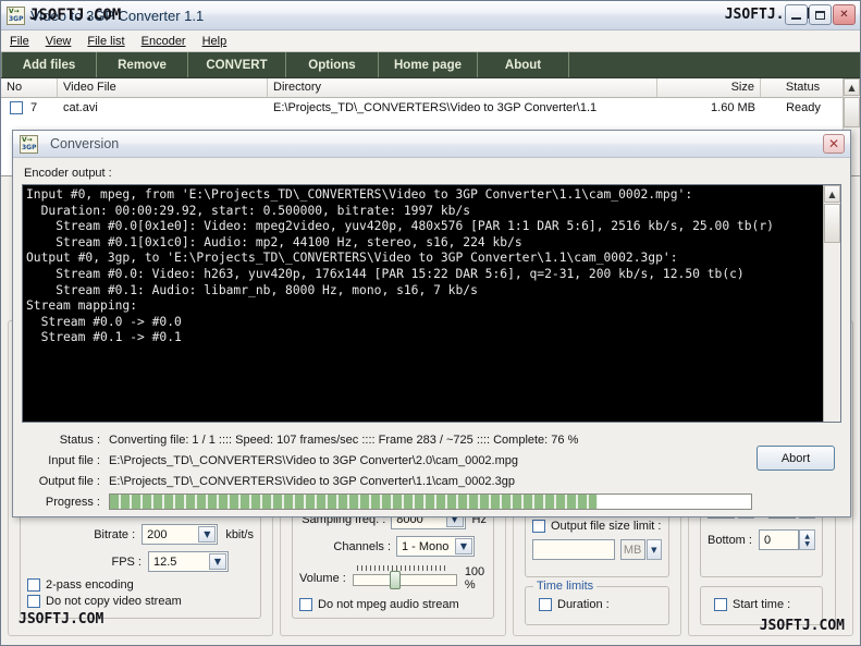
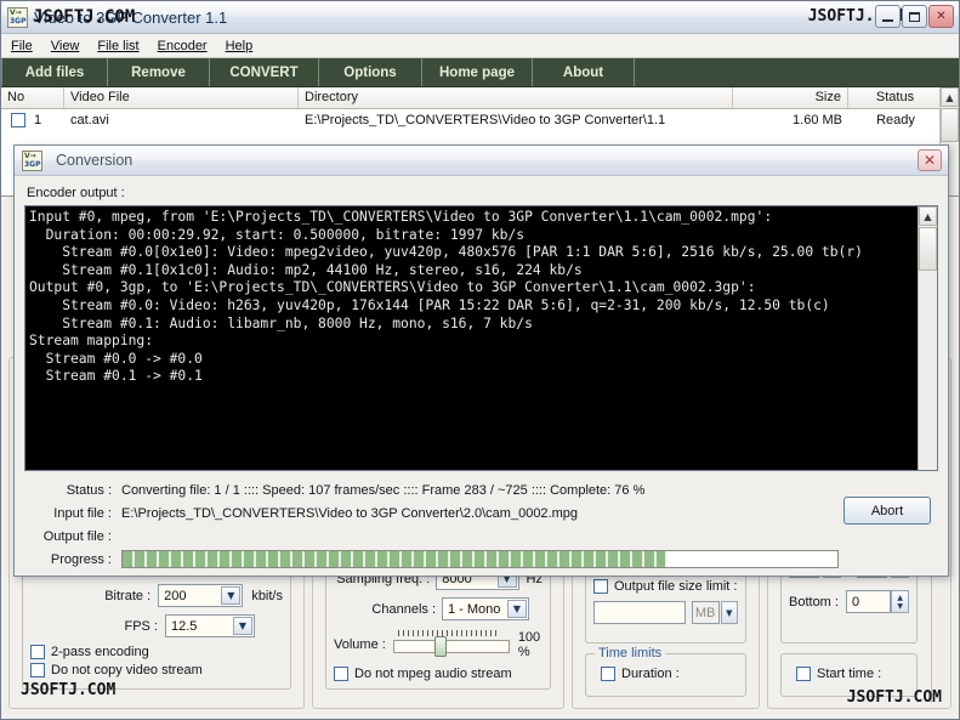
  Video to 3GP Converter 1.1
  JSOFTJ.COM
  JSOFTJ.
  ✕
  File
  View
  File list
  Encoder
  Help
  Add files
  Remove
  CONVERT
  Options
  Home page
  About
  No
  Video File
  Directory
  Size
  Status
- 7
+ 1
  cat.avi
  E:\Projects_TD\_CONVERTERS\Video to 3GP Converter\1.1
  1.60 MB
  Ready
  ▲
  Bitrate :
  200
  ▼
  kbit/s
  FPS :
  12.5
  ▼
  2-pass encoding
  Do not copy video stream
  Sampling freq. :
  8000
  ▼
  Hz
  Channels :
  1 - Mono
  ▼
  Volume :
  100 %
  Do not mpeg audio stream
  Output file size limit :
  MB
  ▼
  Time limits
  Duration :
  Bottom :
  0
  Start time :
  Conversion
  ✕
  Encoder output :
  Input #0, mpeg, from 'E:\Projects_TD\_CONVERTERS\Video to 3GP Converter\1.1\cam_0002.mpg':
  Duration: 00:00:29.92, start: 0.500000, bitrate: 1997 kb/s
  Stream #0.0[0x1e0]: Video: mpeg2video, yuv420p, 480x576 [PAR 1:1 DAR 5:6], 2516 kb/s, 25.00 tb(r)
  Stream #0.1[0x1c0]: Audio: mp2, 44100 Hz, stereo, s16, 224 kb/s
  Output #0, 3gp, to 'E:\Projects_TD\_CONVERTERS\Video to 3GP Converter\1.1\cam_0002.3gp':
  Stream #0.0: Video: h263, yuv420p, 176x144 [PAR 15:22 DAR 5:6], q=2-31, 200 kb/s, 12.50 tb(c)
  Stream #0.1: Audio: libamr_nb, 8000 Hz, mono, s16, 7 kb/s
  Stream mapping:
  Stream #0.0 -> #0.0
  Stream #0.1 -> #0.1
  ▲
  Status :
  Converting file: 1 / 1 :::: Speed: 107 frames/sec :::: Frame 283 / ~725 :::: Complete: 76 %
  Input file :
  E:\Projects_TD\_CONVERTERS\Video to 3GP Converter\2.0\cam_0002.mpg
  Output file :
- E:\Projects_TD\_CONVERTERS\Video to 3GP Converter\1.1\cam_0002.3gp
  Progress :
  Abort
  JSOFTJ.COM
  JSOFTJ.COM
